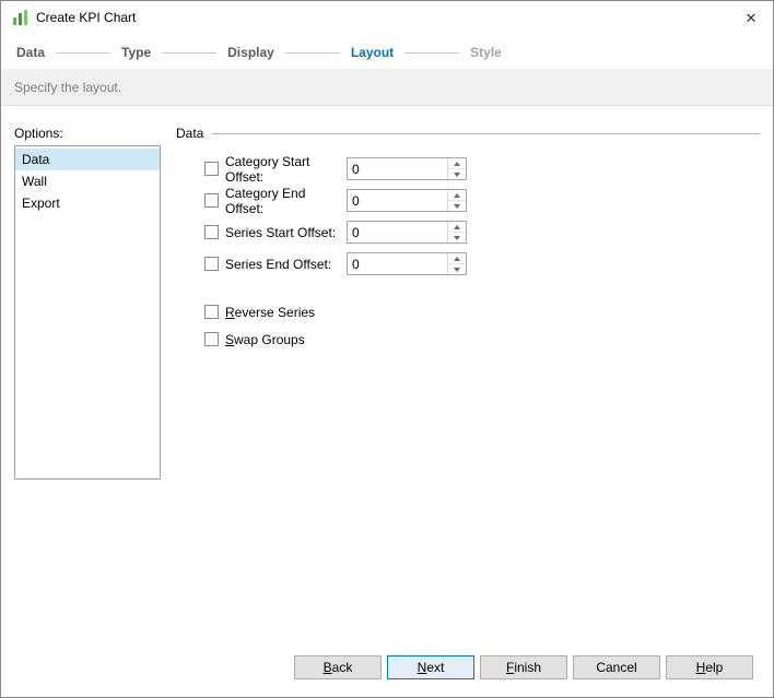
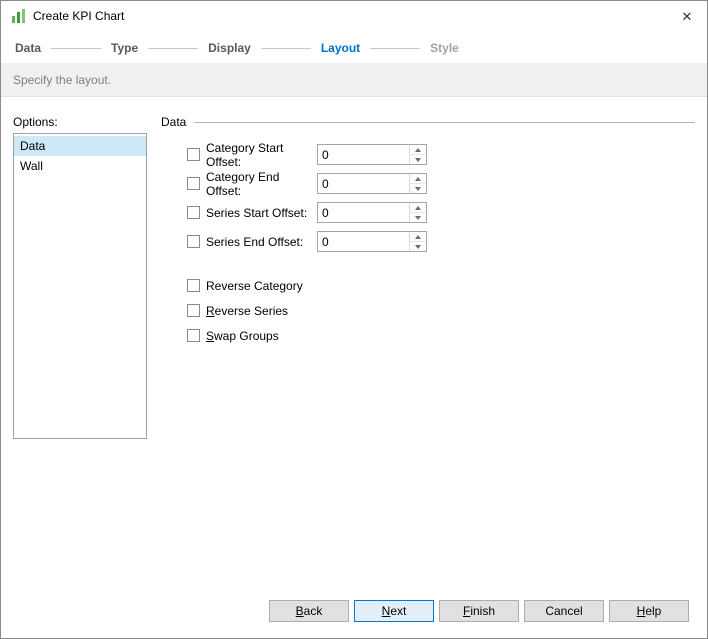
  Create KPI Chart
  ✕
  Data
  Type
  Display
  Layout
  Style
  Specify the layout.
  Options:
  Data
  Wall
- Export
  Data
  Category Start Offset:
  0
  Category End Offset:
  0
  Series Start Offset:
  0
  Series End Offset:
  0
+ Reverse Category
  Reverse Series
  Swap Groups
  Back
  Next
  Finish
  Cancel
  Help
